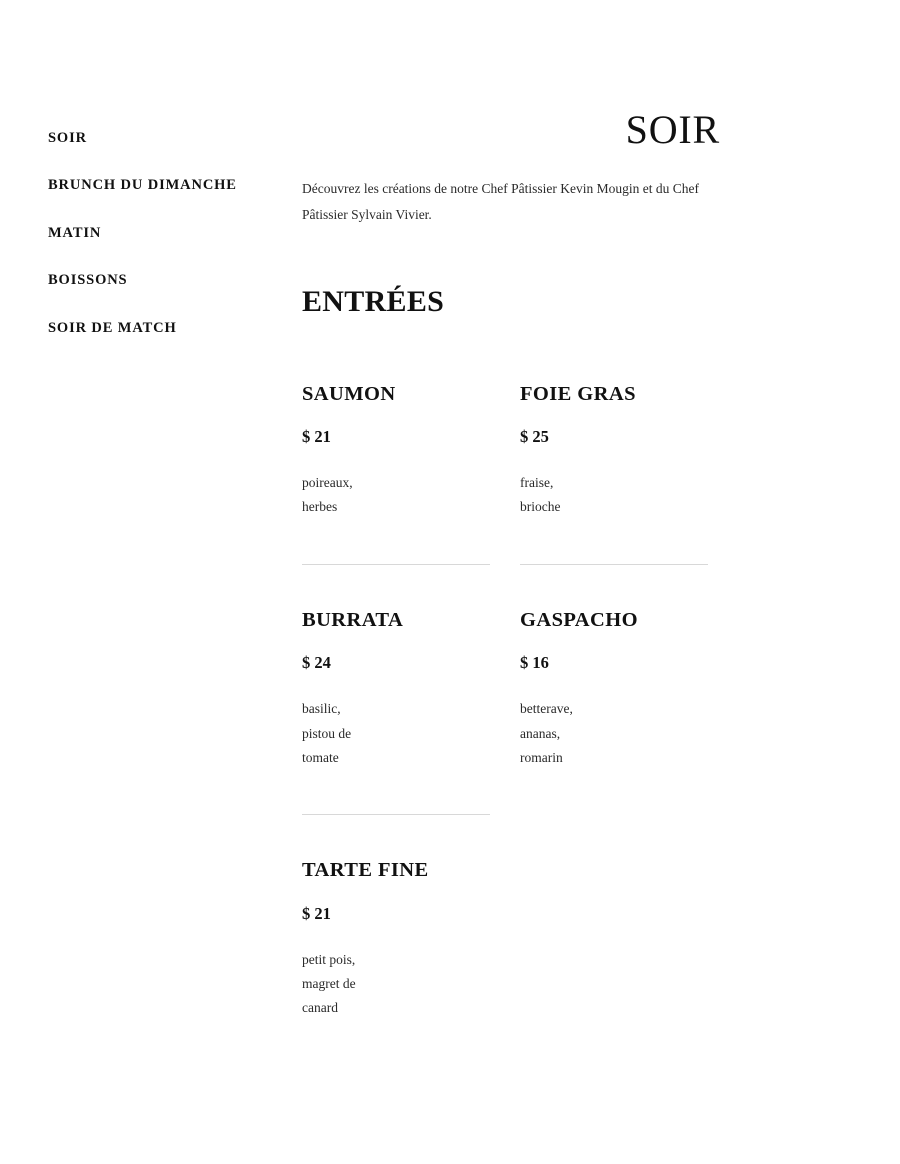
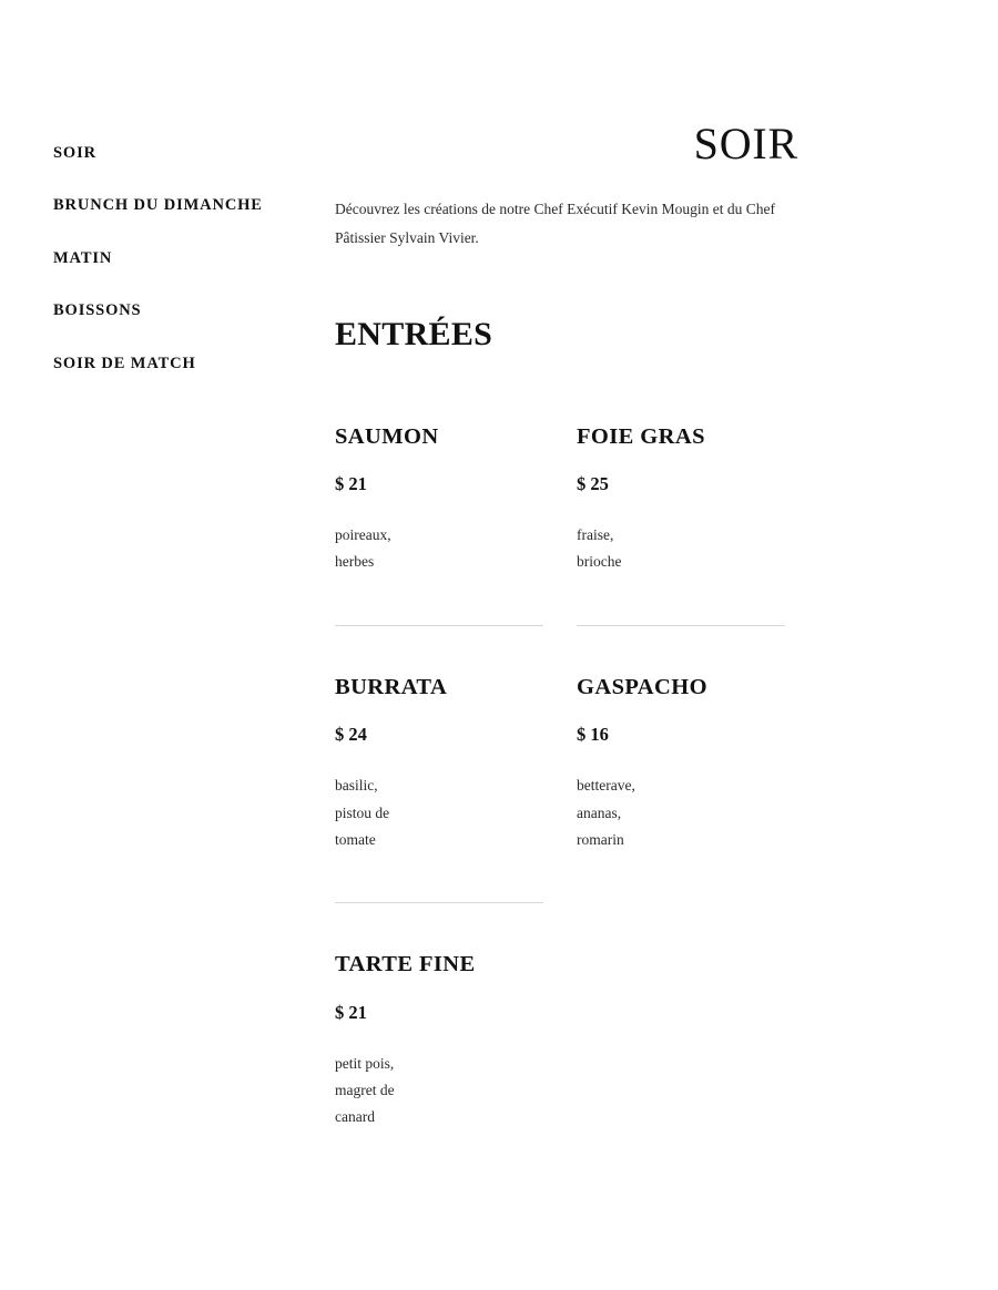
  SOIR
  BRUNCH DU DIMANCHE
  MATIN
  BOISSONS
  SOIR DE MATCH
  SOIR
- Découvrez les créations de notre Chef Pâtissier Kevin Mougin et du Chef Pâtissier Sylvain Vivier.
+ Découvrez les créations de notre Chef Exécutif Kevin Mougin et du Chef Pâtissier Sylvain Vivier.
  ENTRÉES
  SAUMON
  $ 21
  poireaux,
  herbes
  FOIE GRAS
  $ 25
  fraise,
  brioche
  BURRATA
  $ 24
  basilic,
  pistou de
  tomate
  GASPACHO
  $ 16
  betterave,
  ananas,
  romarin
  TARTE FINE
  $ 21
  petit pois,
  magret de
  canard
